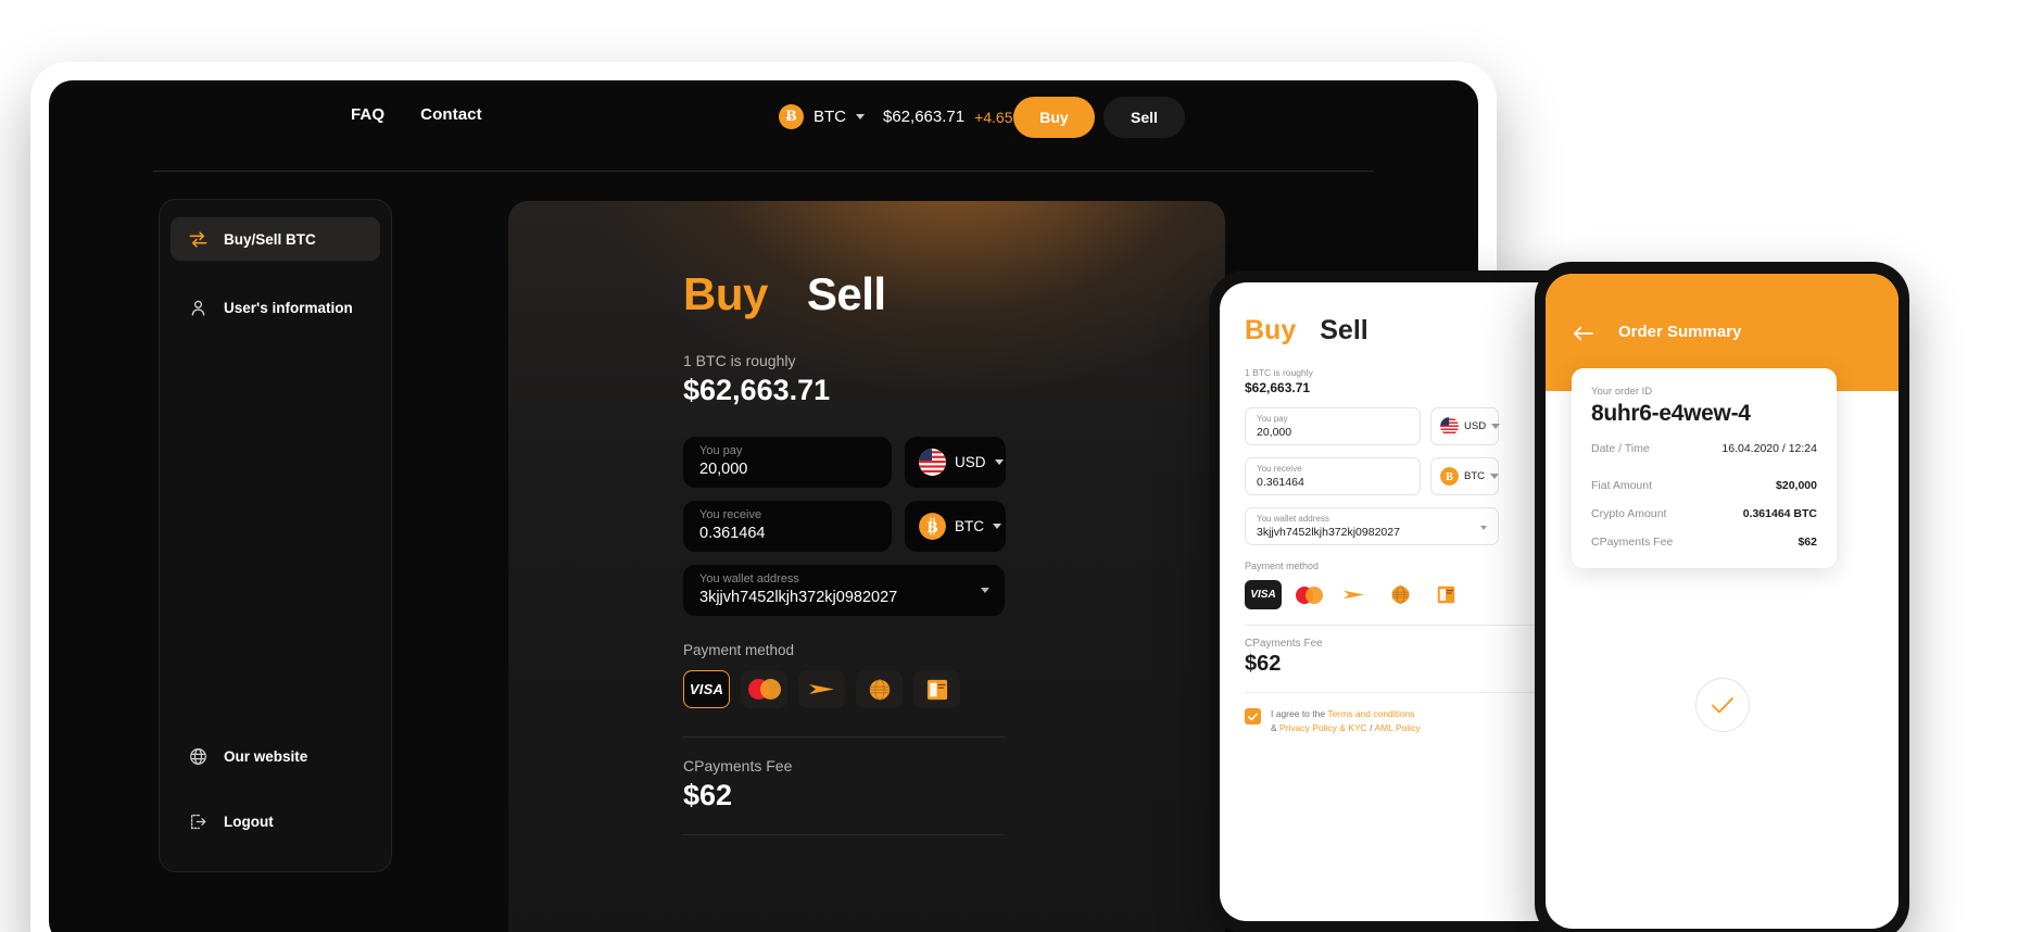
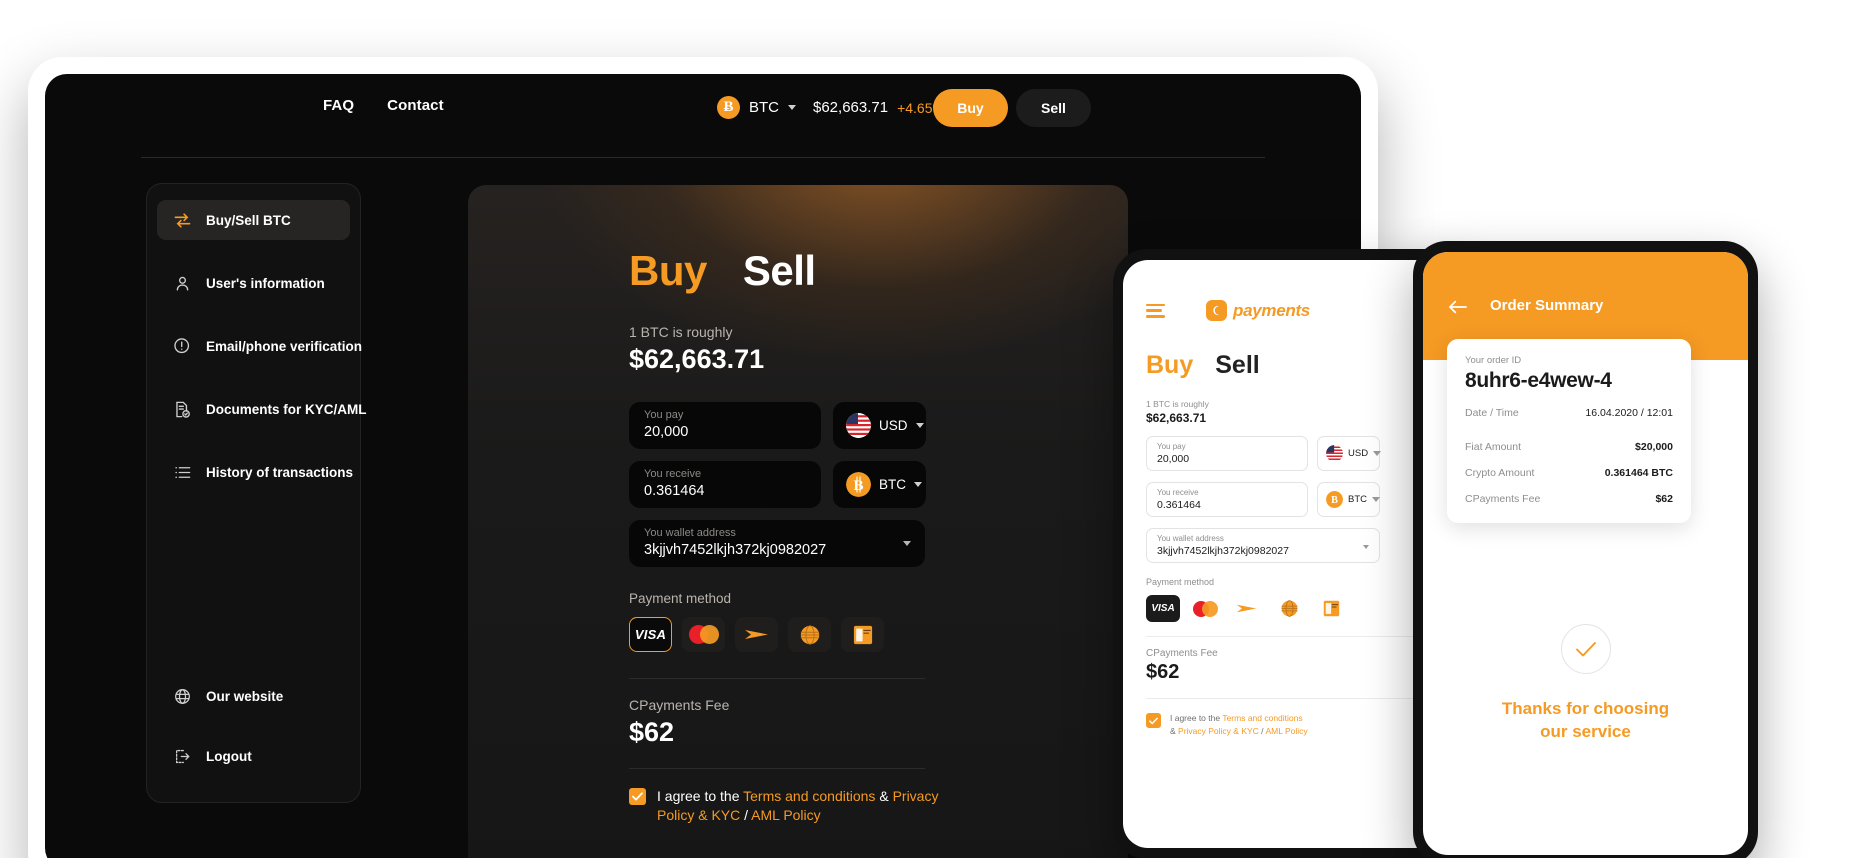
  FAQ
  Contact
  Ƀ
  BTC
  $62,663.71
  +4.65
  Buy
  Sell
  Buy/Sell BTC
  User's information
+ Email/phone verification
+ Documents for KYC/AML
+ History of transactions
  Our website
  Logout
  Buy
  Sell
  1 BTC is roughly
  $62,663.71
  You pay
  20,000
  USD
  You receive
  0.361464
  B
  BTC
  You wallet address
  3kjjvh7452lkjh372kj0982027
  Payment method
  VISA
  CPayments Fee
  $62
+ I agree to the Terms and conditions & Privacy Policy & KYC / AML Policy
+ payments
  Buy
  Sell
  1 BTC is roughly
  $62,663.71
  You pay
  20,000
  USD
  You receive
  0.361464
  B
  BTC
  You wallet address
  3kjjvh7452lkjh372kj0982027
  Payment method
  VISA
  CPayments Fee
  $62
  I agree to the Terms and conditions
  & Privacy Policy & KYC / AML Policy
  Order Summary
  Your order ID
  8uhr6-e4wew-4
  Date / Time
- 16.04.2020 / 12:24
+ 16.04.2020 / 12:01
  Fiat Amount
  $20,000
  Crypto Amount
  0.361464 BTC
  CPayments Fee
  $62
+ Thanks for choosing
+ our service
